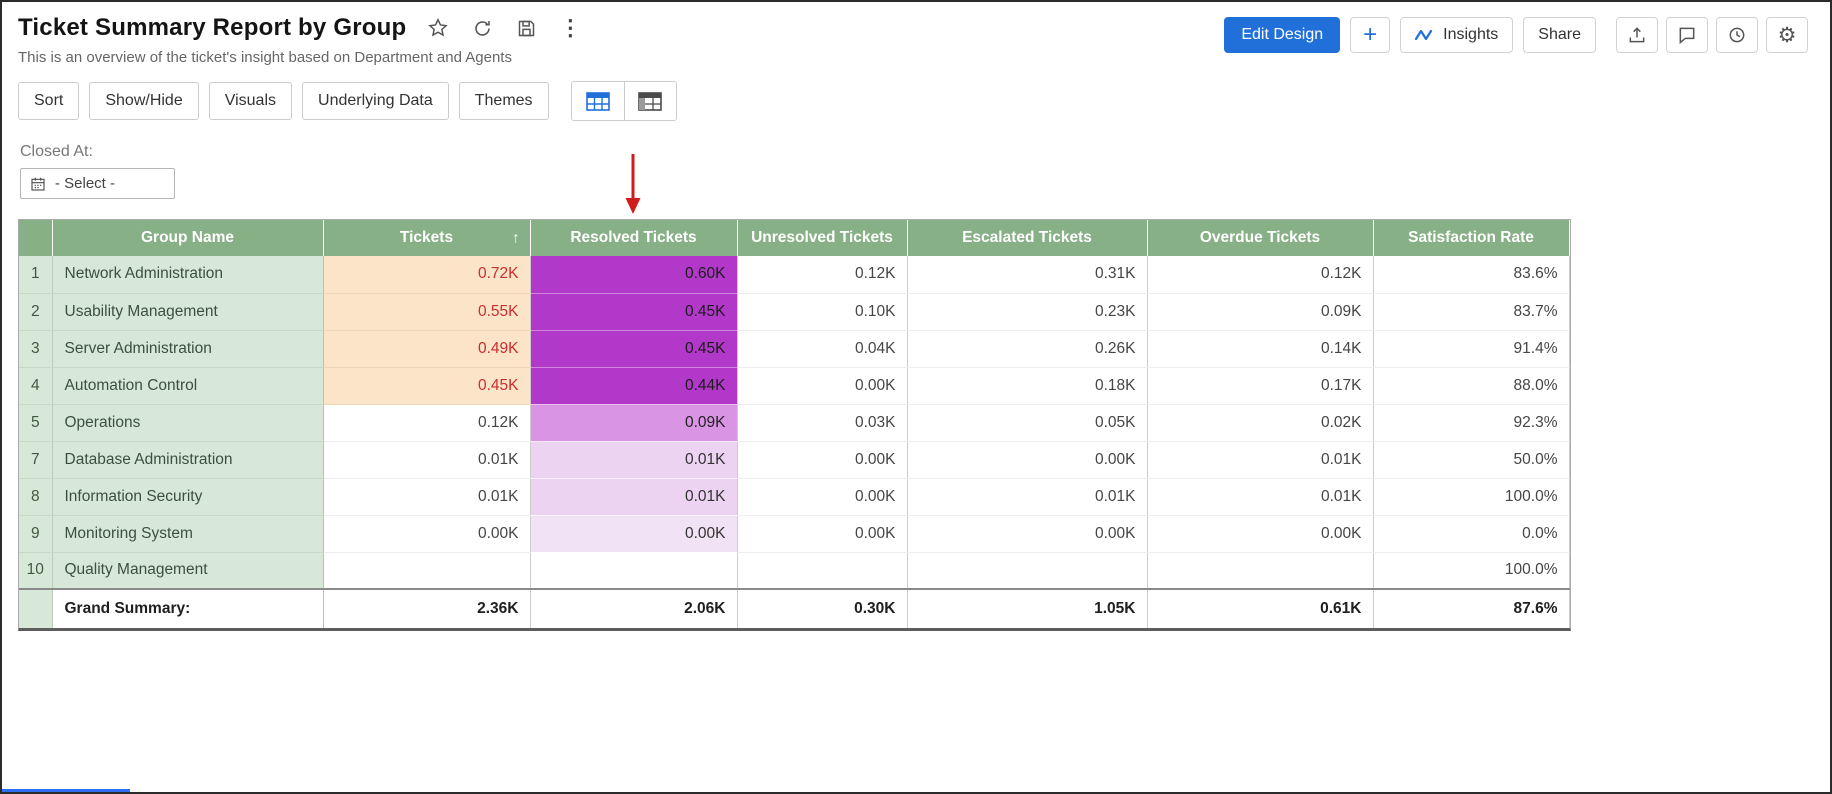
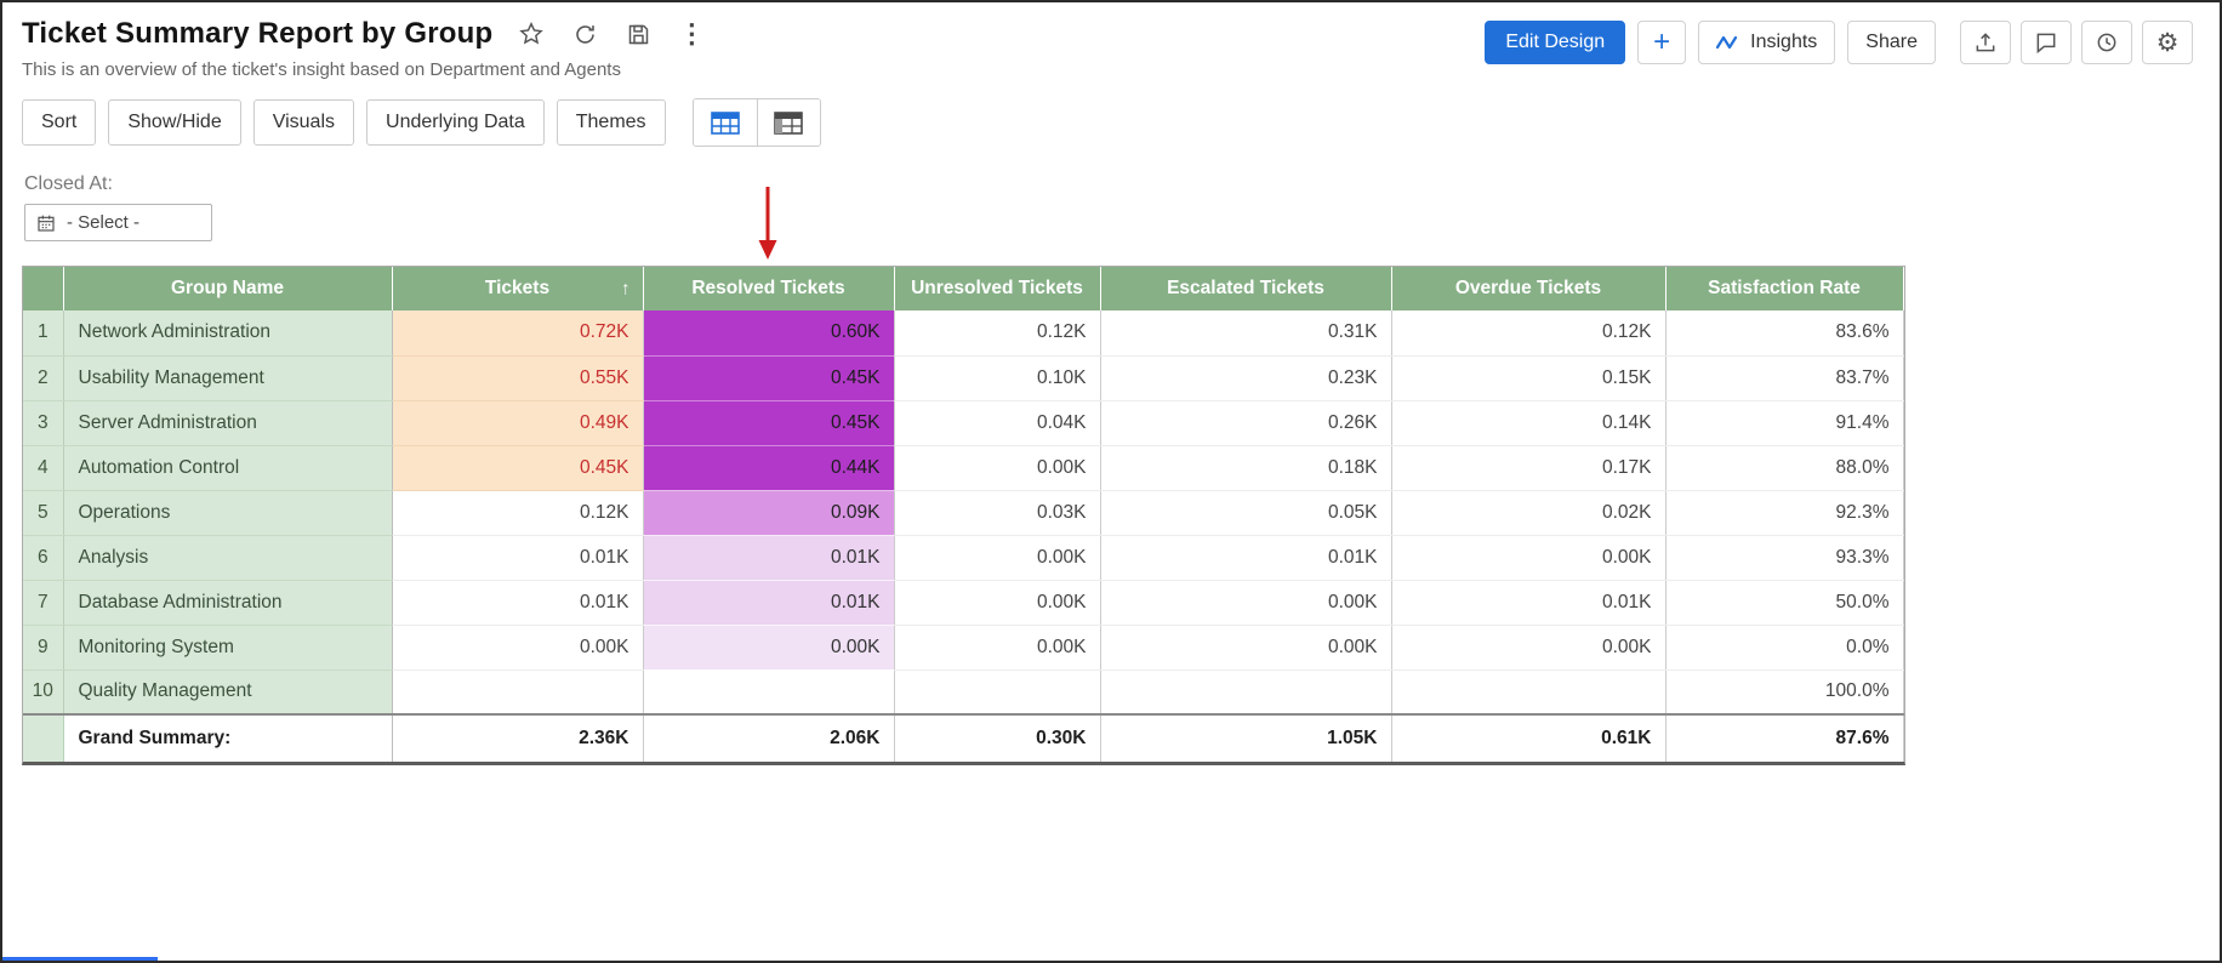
  Ticket Summary Report by Group
  ⋮
  This is an overview of the ticket's insight based on Department and Agents
  Edit Design
  +
  Insights
  Share
  ⚙
  Sort
  Show/Hide
  Visuals
  Underlying Data
  Themes
  Closed At:
  - Select -
  	Group Name	Tickets ↑	Resolved Tickets	Unresolved Tickets	Escalated Tickets	Overdue Tickets	Satisfaction Rate
  1	Network Administration	0.72K	0.60K	0.12K	0.31K	0.12K	83.6%
- 2	Usability Management	0.55K	0.45K	0.10K	0.23K	0.09K	83.7%
+ 2	Usability Management	0.55K	0.45K	0.10K	0.23K	0.15K	83.7%
  3	Server Administration	0.49K	0.45K	0.04K	0.26K	0.14K	91.4%
  4	Automation Control	0.45K	0.44K	0.00K	0.18K	0.17K	88.0%
  5	Operations	0.12K	0.09K	0.03K	0.05K	0.02K	92.3%
+ 6	Analysis	0.01K	0.01K	0.00K	0.01K	0.00K	93.3%
  7	Database Administration	0.01K	0.01K	0.00K	0.00K	0.01K	50.0%
- 8	Information Security	0.01K	0.01K	0.00K	0.01K	0.01K	100.0%
  9	Monitoring System	0.00K	0.00K	0.00K	0.00K	0.00K	0.0%
  10	Quality Management						100.0%
  	Grand Summary:	2.36K	2.06K	0.30K	1.05K	0.61K	87.6%
